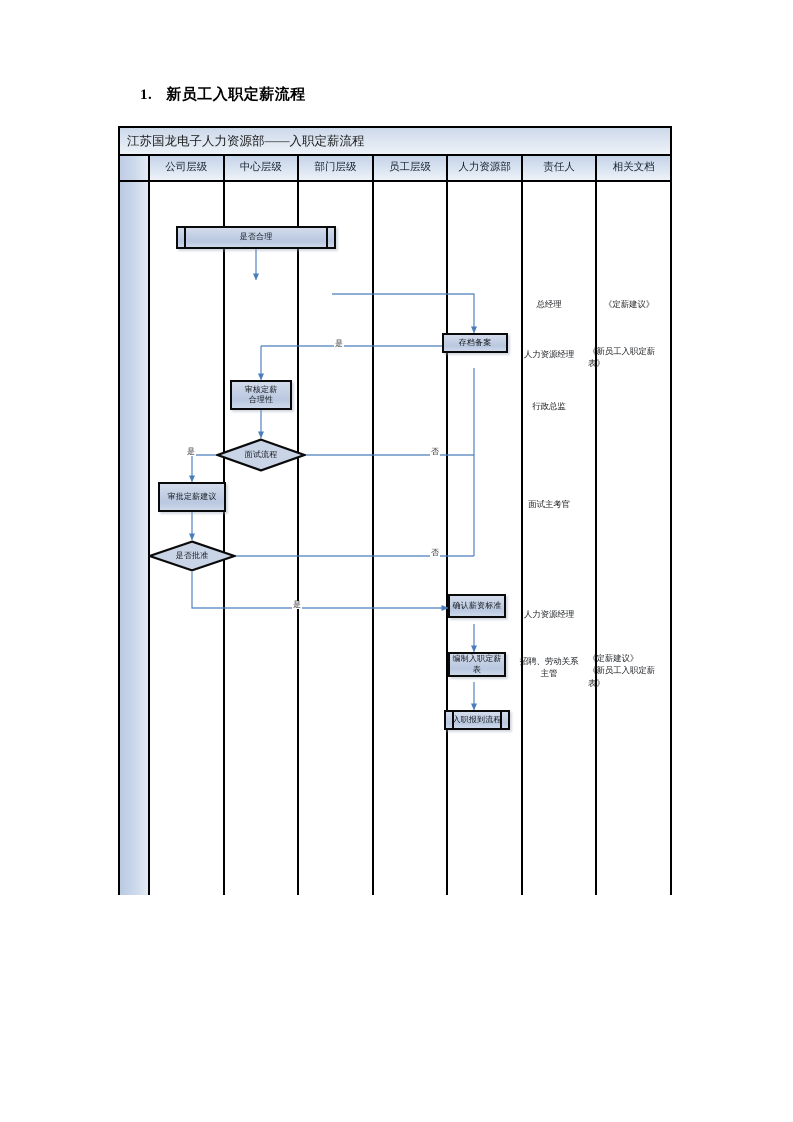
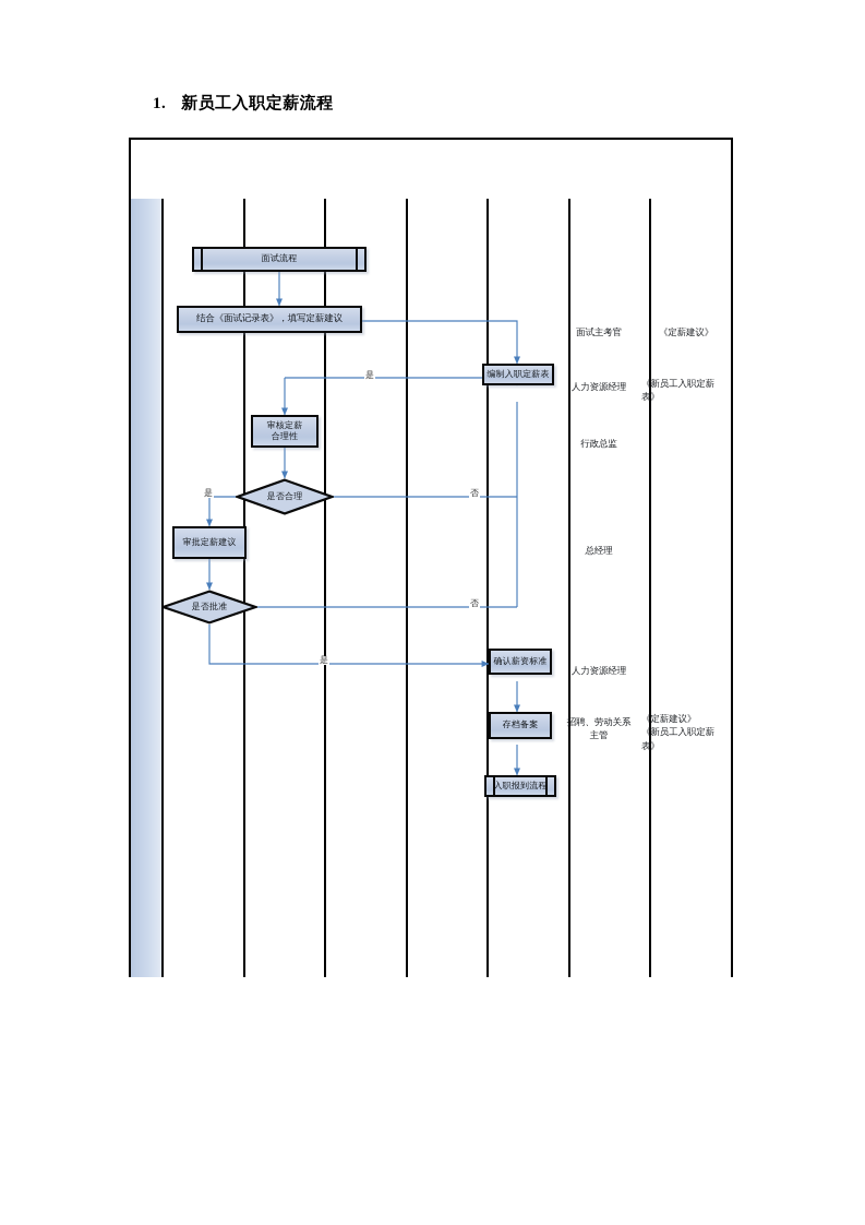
  1. 新员工入职定薪流程
- 江苏国龙电子人力资源部——入职定薪流程
- 公司层级
- 中心层级
- 部门层级
- 员工层级
- 人力资源部
- 责任人
- 相关文档
- 是否合理
+ 面试流程
+ 结合《面试记录表》，填写定薪建议
- 存档备案
+ 编制入职定薪表
  审核定薪
  合理性
- 面试流程
+ 是否合理
  审批定薪建议
  是否批准
  确认薪资标准
- 编制入职定薪表
+ 存档备案
  入职报到流程
  是
  是
  否
  否
  是
- 总经理
+ 面试主考官
  人力资源经理
  行政总监
- 面试主考官
+ 总经理
  人力资源经理
  招聘、劳动关系
  主管
  《定薪建议》
  《新员工入职定薪
  表》
  《定薪建议》
  《新员工入职定薪
  表》
